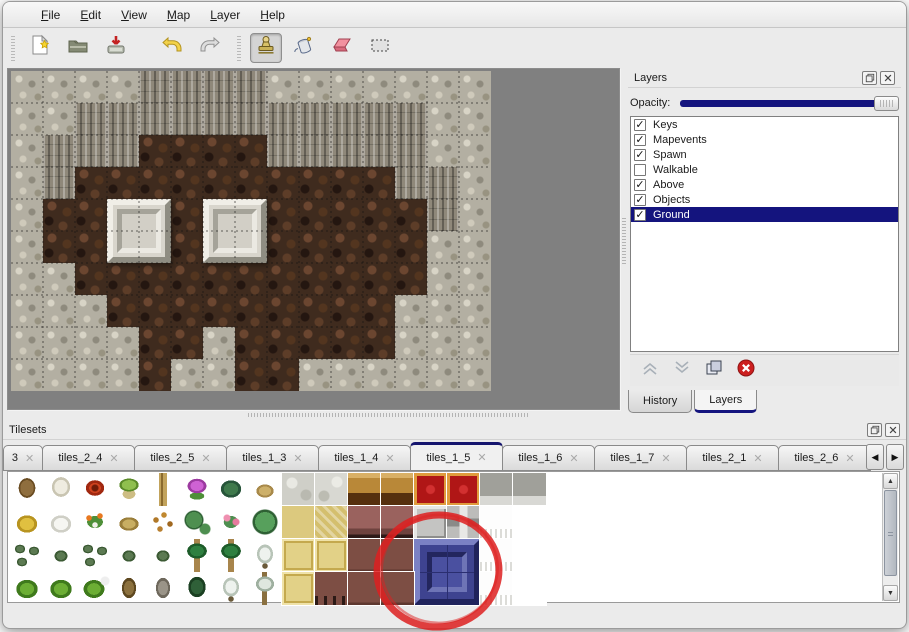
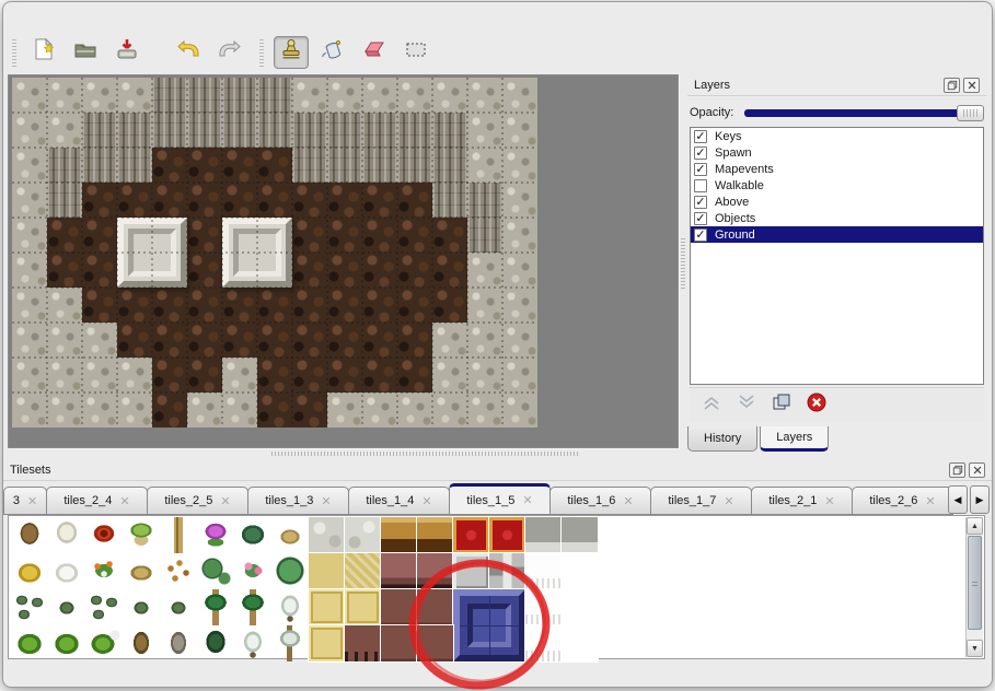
- File
- Edit
- View
- Map
- Layer
- Help
  Layers
  Opacity:
  ✓
  Keys
  ✓
- Mapevents
+ Spawn
  ✓
- Spawn
+ Mapevents
  Walkable
  ✓
  Above
  ✓
  Objects
  ✓
  Ground
  History
  Layers
  Tilesets
  3
  ✕
  tiles_2_4
  ✕
  tiles_2_5
  ✕
  tiles_1_3
  ✕
  tiles_1_4
  ✕
  tiles_1_5
  ✕
  tiles_1_6
  ✕
  tiles_1_7
  ✕
  tiles_2_1
  ✕
  tiles_2_6
  ✕
  ◀
  ▶
